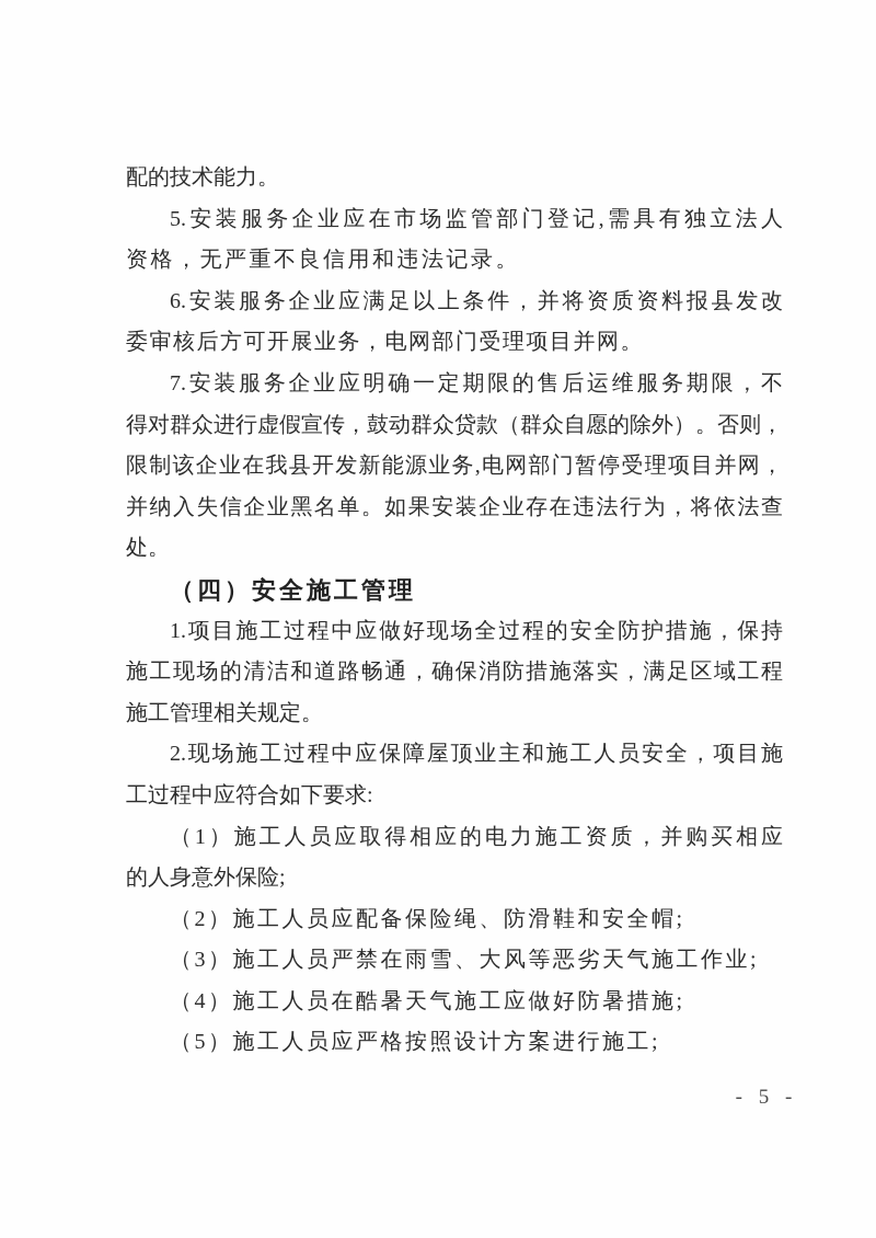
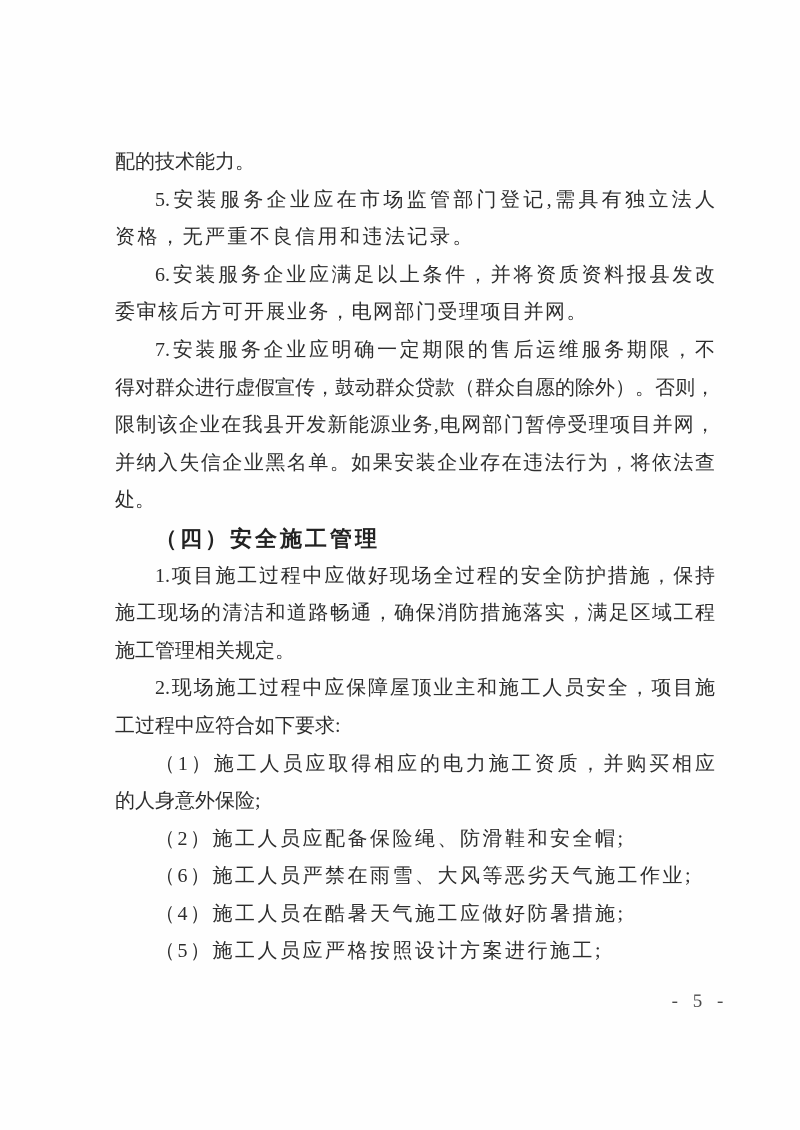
  配的技术能力。
  5.安装服务企业应在市场监管部门登记,需具有独立法人
  资格，无严重不良信用和违法记录。
  6.安装服务企业应满足以上条件，并将资质资料报县发改
  委审核后方可开展业务，电网部门受理项目并网。
  7.安装服务企业应明确一定期限的售后运维服务期限，不
  得对群众进行虚假宣传，鼓动群众贷款（群众自愿的除外）。否则，
  限制该企业在我县开发新能源业务,电网部门暂停受理项目并网，
  并纳入失信企业黑名单。如果安装企业存在违法行为，将依法查
  处。
  （四）安全施工管理
  1.项目施工过程中应做好现场全过程的安全防护措施，保持
  施工现场的清洁和道路畅通，确保消防措施落实，满足区域工程
  施工管理相关规定。
  2.现场施工过程中应保障屋顶业主和施工人员安全，项目施
  工过程中应符合如下要求:
  （1）施工人员应取得相应的电力施工资质，并购买相应
  的人身意外保险;
  （2）施工人员应配备保险绳、防滑鞋和安全帽;
- （3）施工人员严禁在雨雪、大风等恶劣天气施工作业;
+ （6）施工人员严禁在雨雪、大风等恶劣天气施工作业;
  （4）施工人员在酷暑天气施工应做好防暑措施;
  （5）施工人员应严格按照设计方案进行施工;
  - 5 -
